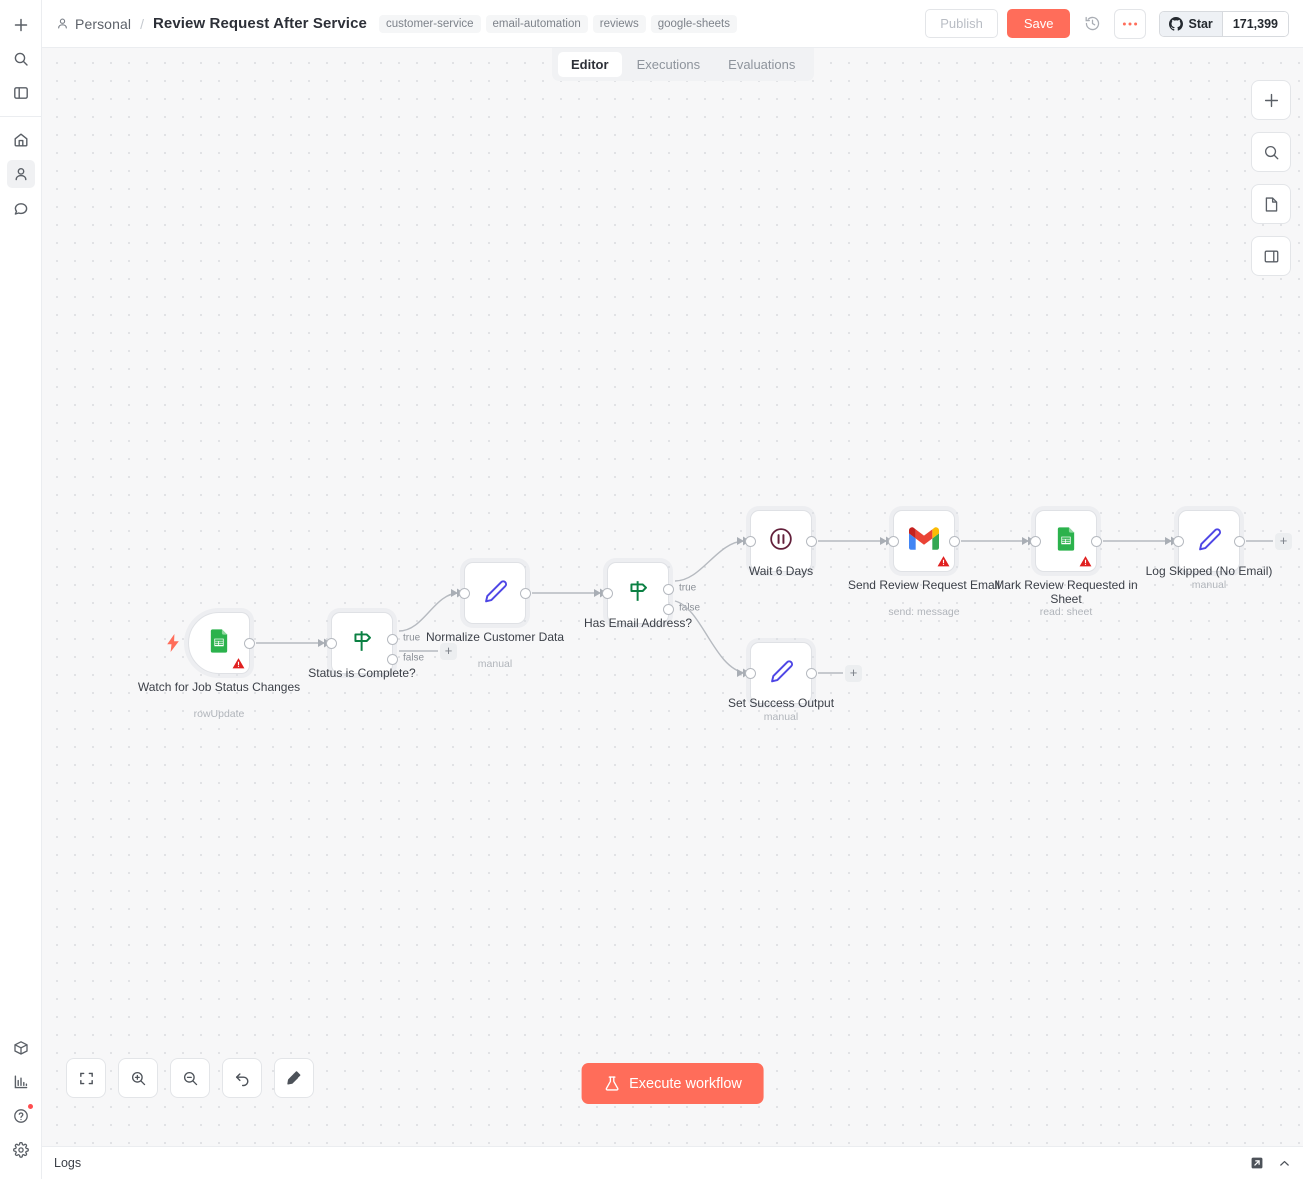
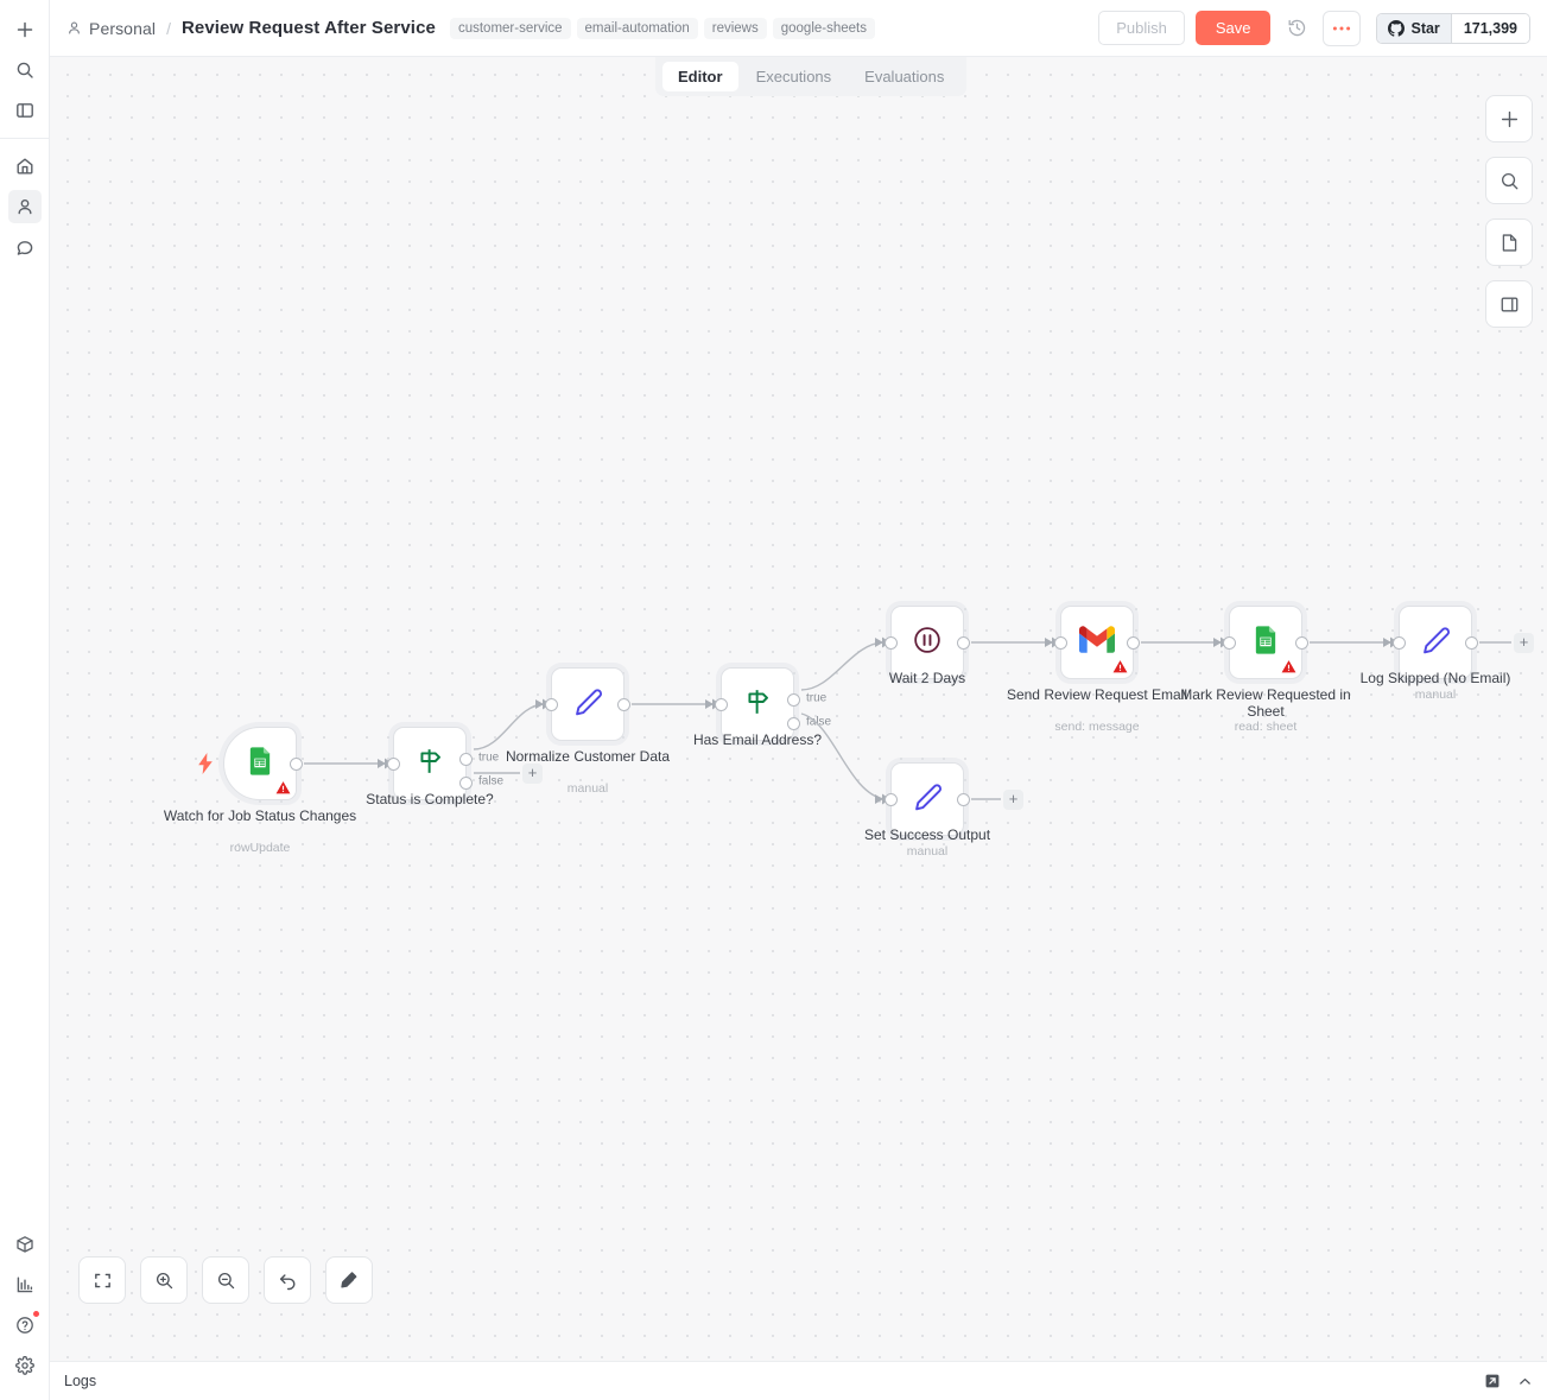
  Personal
  /
  Review Request After Service
  customer-service
  email-automation
  reviews
  google-sheets
  Publish
  Save
  Star
  171,399
  Editor
  Executions
  Evaluations
  Watch for Job Status Changes
  rowUpdate
  true
  false
  Status is Complete?
  +
  Normalize Customer Data
  manual
  true
  false
  Has Email Address?
- Wait 6 Days
+ Wait 2 Days
  Send Review Request Email
  send: message
  Mark Review Requested in Sheet
  read: sheet
  Log Skipped (No Email)
  manual
  +
  Set Success Output
  manual
  +
- Execute workflow
  Logs
